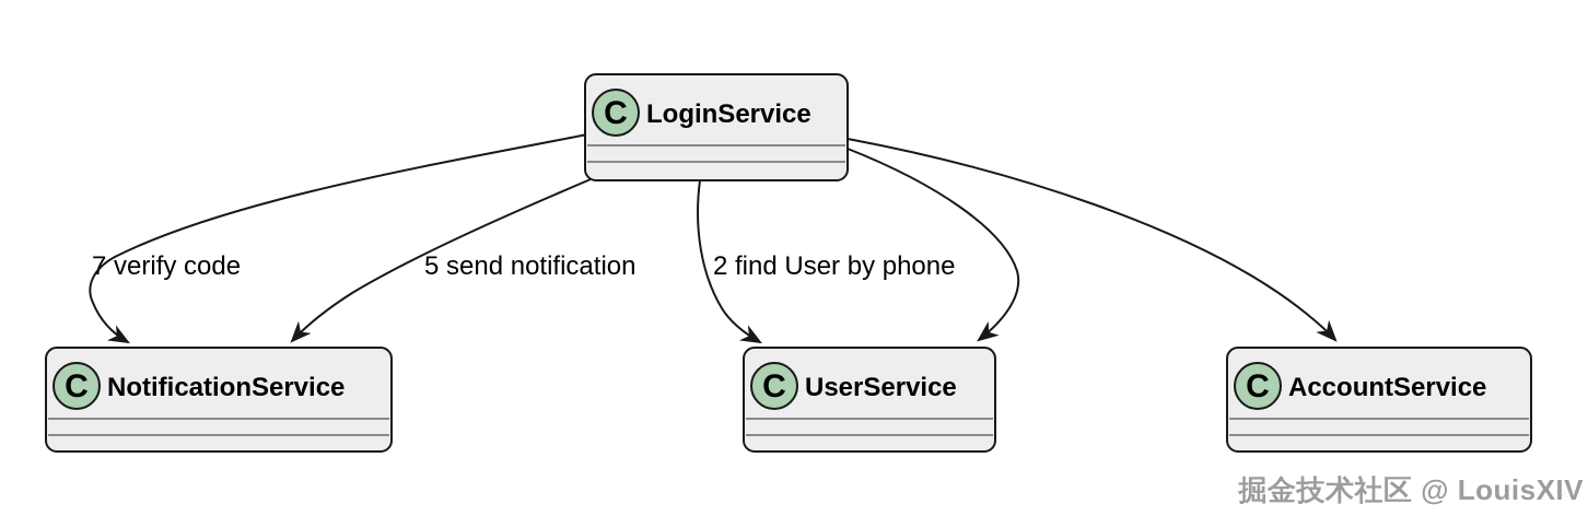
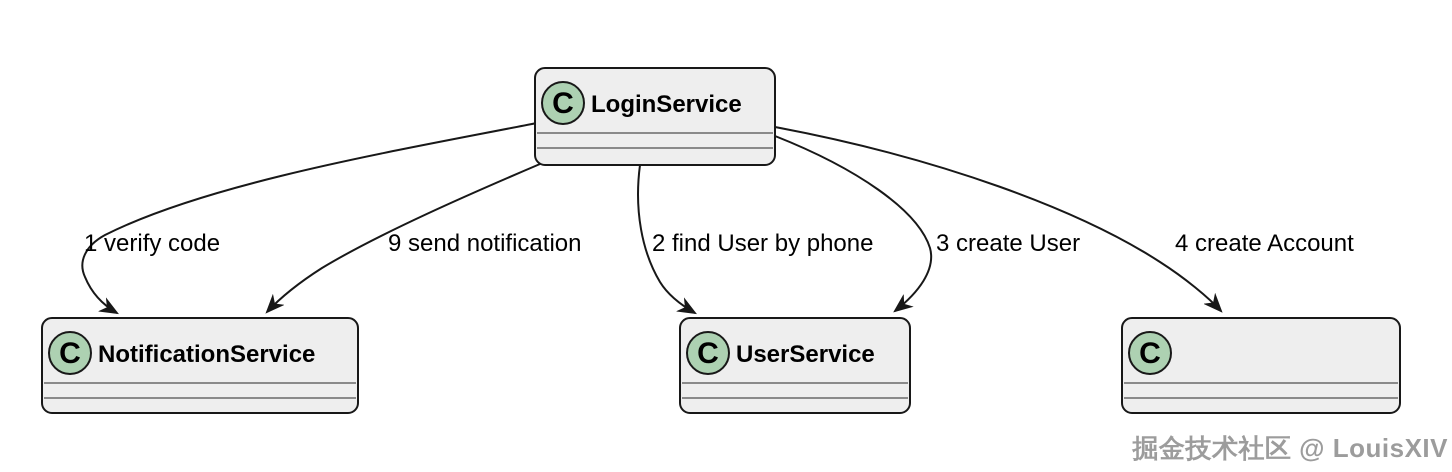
- 7 verify code
+ 1 verify code
- 5 send notification
+ 9 send notification
  2 find User by phone
+ 3 create User
+ 4 create Account
  C
  LoginService
  C
  NotificationService
  C
  UserService
  C
- AccountService
  掘金技术社区 @ LouisXIV
